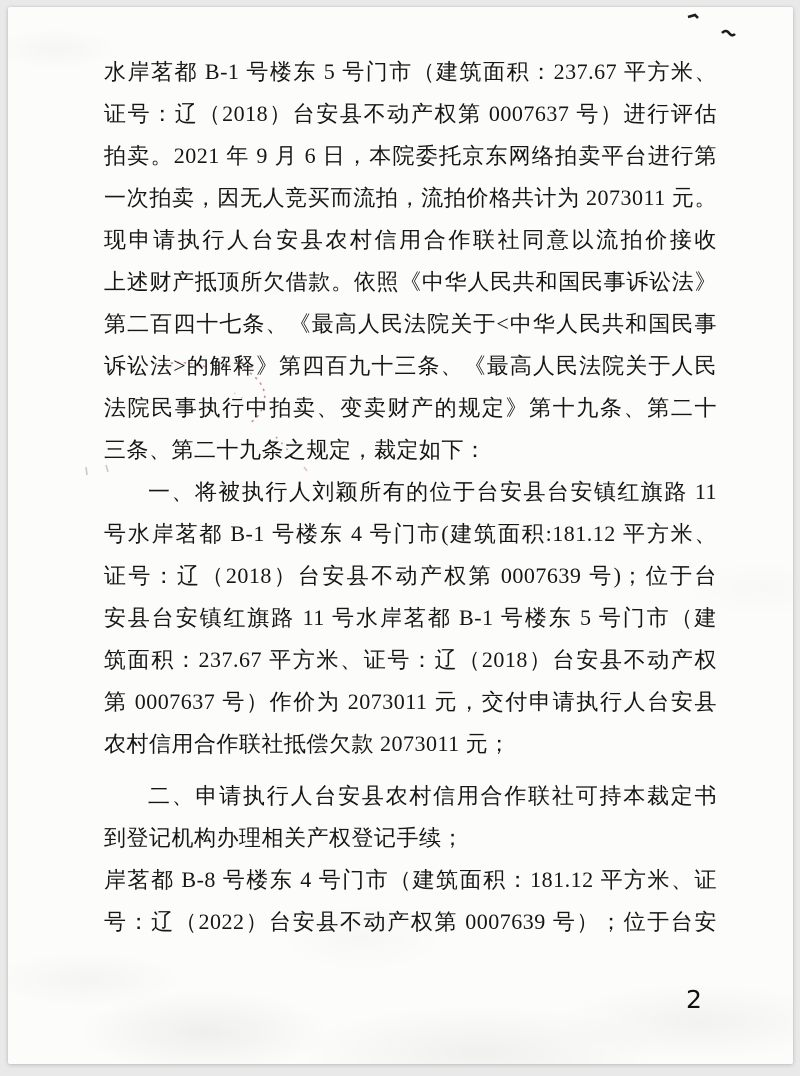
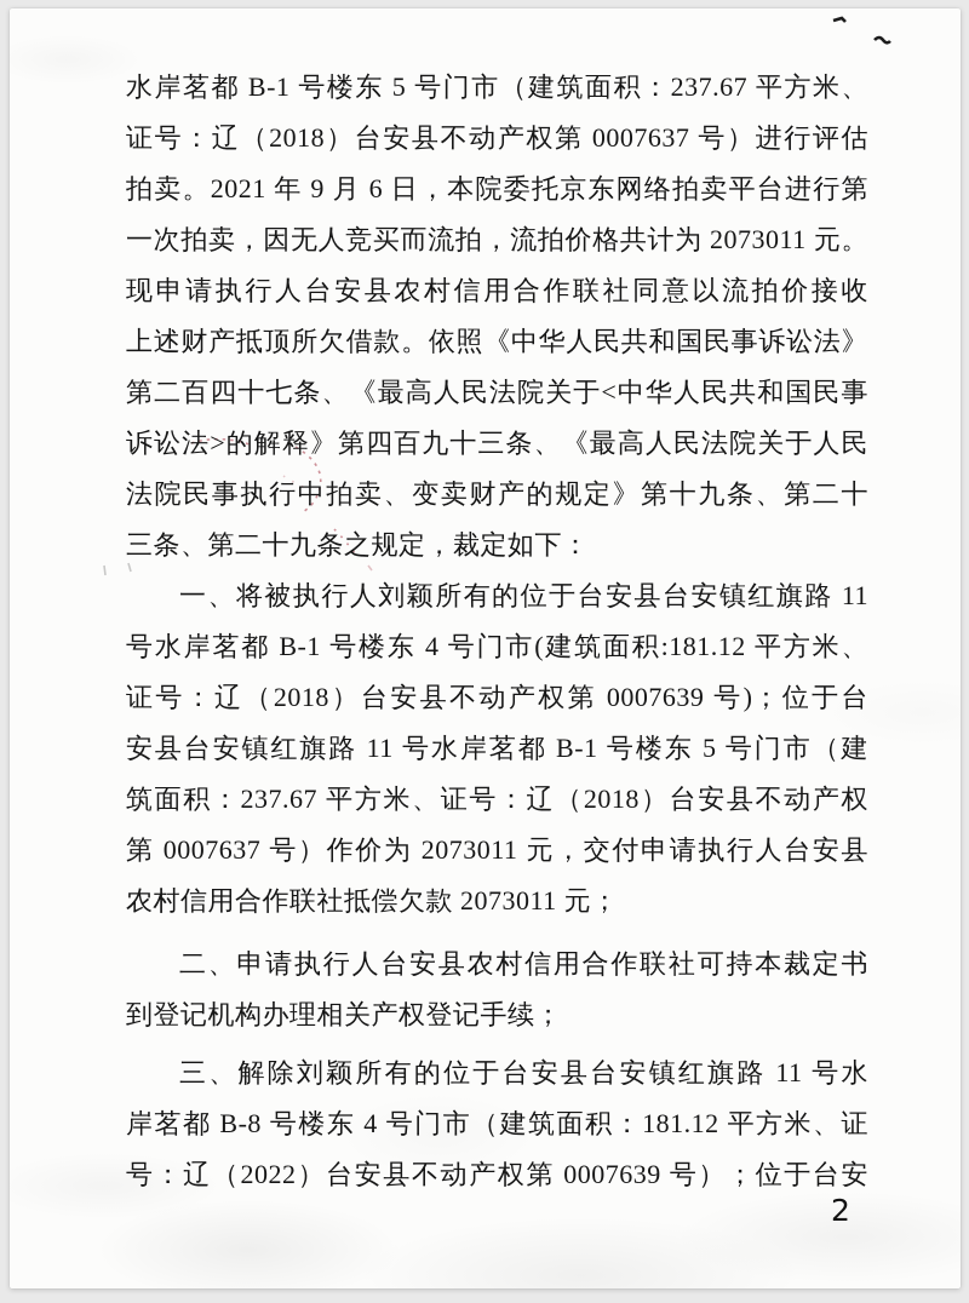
  水岸茗都 B-1 号楼东 5 号门市（建筑面积：237.67 平方米、
  证号：辽（2018）台安县不动产权第 0007637 号）进行评估
  拍卖。2021 年 9 月 6 日，本院委托京东网络拍卖平台进行第
  一次拍卖，因无人竞买而流拍，流拍价格共计为 2073011 元。
  现申请执行人台安县农村信用合作联社同意以流拍价接收
  上述财产抵顶所欠借款。依照《中华人民共和国民事诉讼法》
  第二百四十七条、《最高人民法院关于<中华人民共和国民事
  诉讼法>的解释》第四百九十三条、《最高人民法院关于人民
  法院民事执行中拍卖、变卖财产的规定》第十九条、第二十
  三条、第二十九条之规定，裁定如下：
  一、将被执行人刘颖所有的位于台安县台安镇红旗路 11
  号水岸茗都 B-1 号楼东 4 号门市(建筑面积:181.12 平方米、
  证号：辽（2018）台安县不动产权第 0007639 号)；位于台
  安县台安镇红旗路 11 号水岸茗都 B-1 号楼东 5 号门市（建
  筑面积：237.67 平方米、证号：辽（2018）台安县不动产权
  第 0007637 号）作价为 2073011 元，交付申请执行人台安县
  农村信用合作联社抵偿欠款 2073011 元；
  二、申请执行人台安县农村信用合作联社可持本裁定书
  到登记机构办理相关产权登记手续；
+ 三、解除刘颖所有的位于台安县台安镇红旗路 11 号水
  岸茗都 B-8 号楼东 4 号门市（建筑面积：181.12 平方米、证
  号：辽（2022）台安县不动产权第 0007639 号）；位于台安
  2
